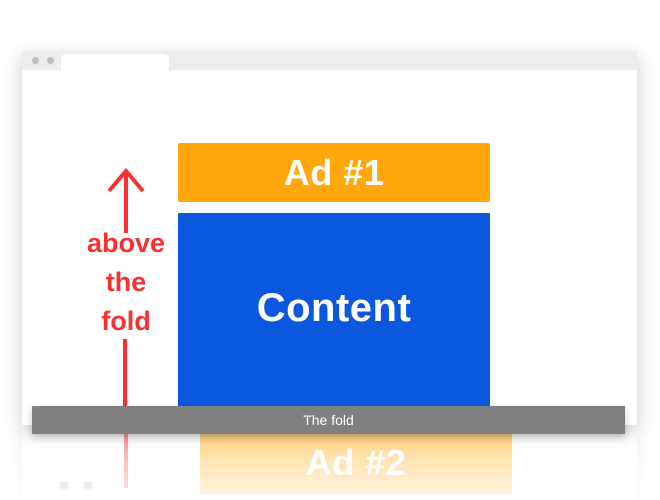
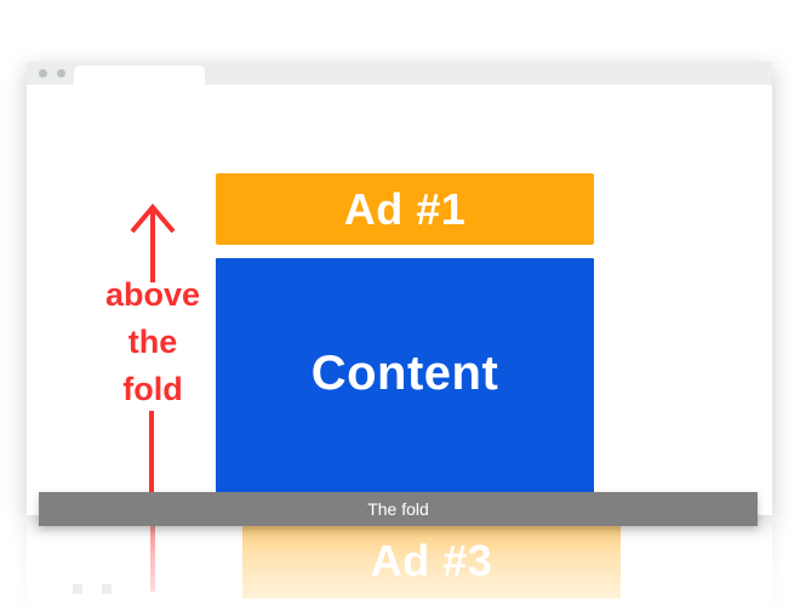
- Ad #2
+ Ad #3
  above
  the
  fold
  Ad #1
  Content
  The fold
